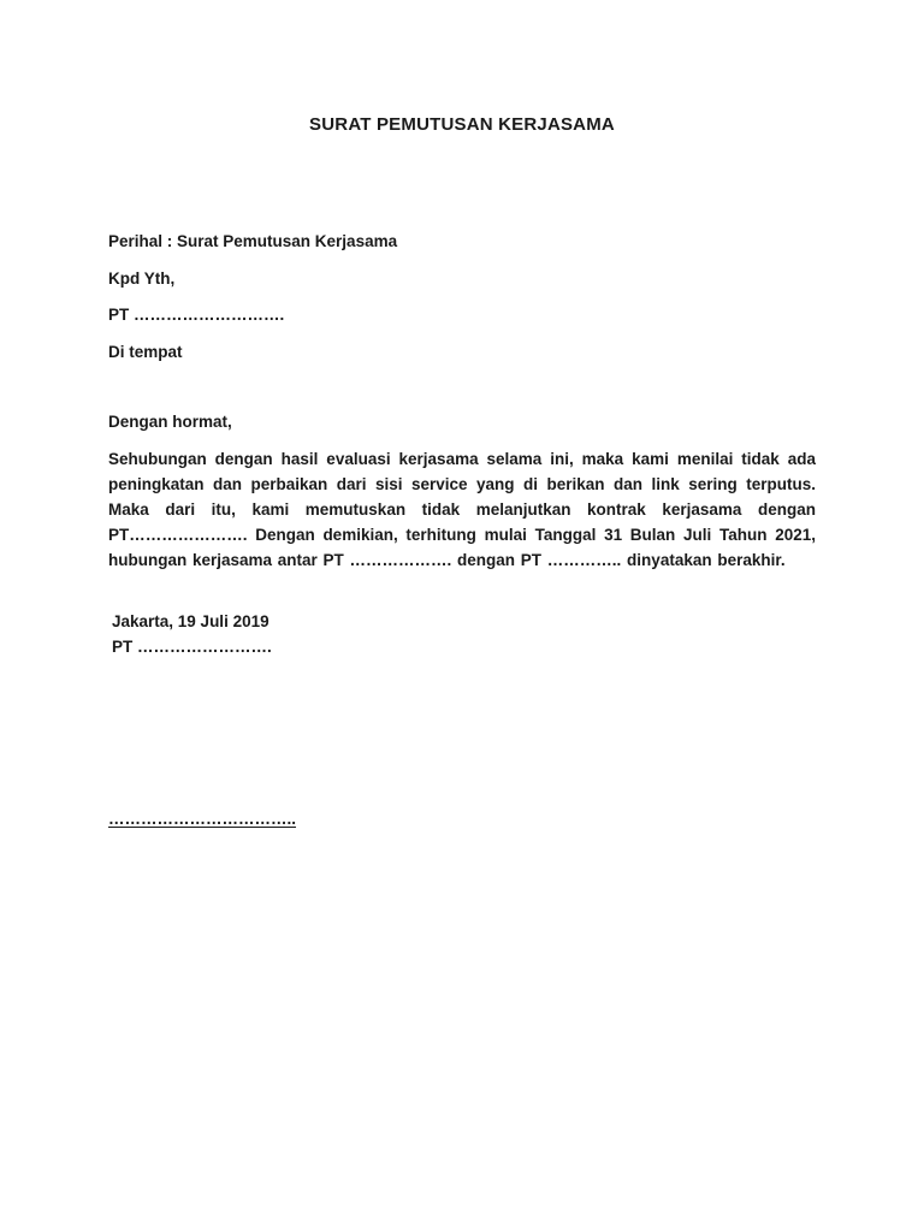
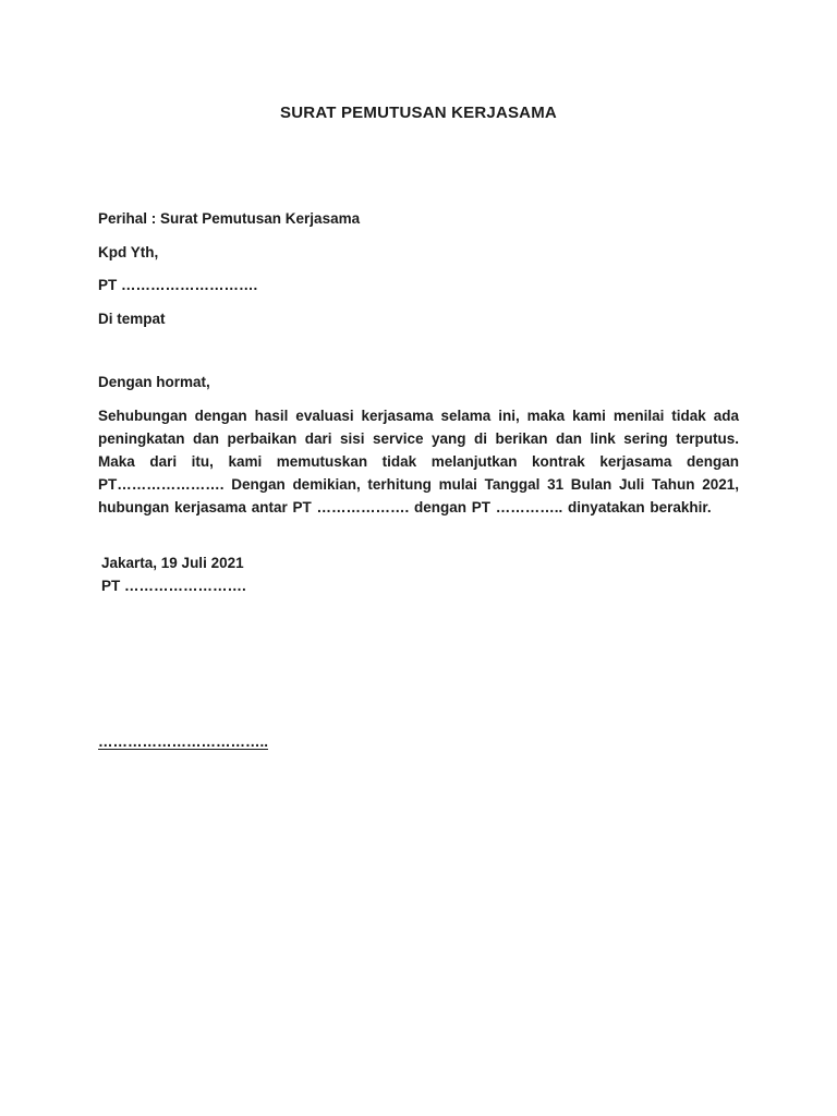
  SURAT PEMUTUSAN KERJASAMA
  Perihal : Surat Pemutusan Kerjasama
  Kpd Yth,
  PT ……………………….
  Di tempat
  Dengan hormat,
  Sehubungan dengan hasil evaluasi kerjasama selama ini, maka kami menilai tidak ada peningkatan dan perbaikan dari sisi service yang di berikan dan link sering terputus. Maka dari itu, kami memutuskan tidak melanjutkan kontrak kerjasama dengan PT…………………. Dengan demikian, terhitung mulai Tanggal 31 Bulan Juli Tahun 2021, hubungan kerjasama antar PT ………………. dengan PT ………….. dinyatakan berakhir.
- Jakarta, 19 Juli 2019
+ Jakarta, 19 Juli 2021
  PT …………………….
  ……………………………..
